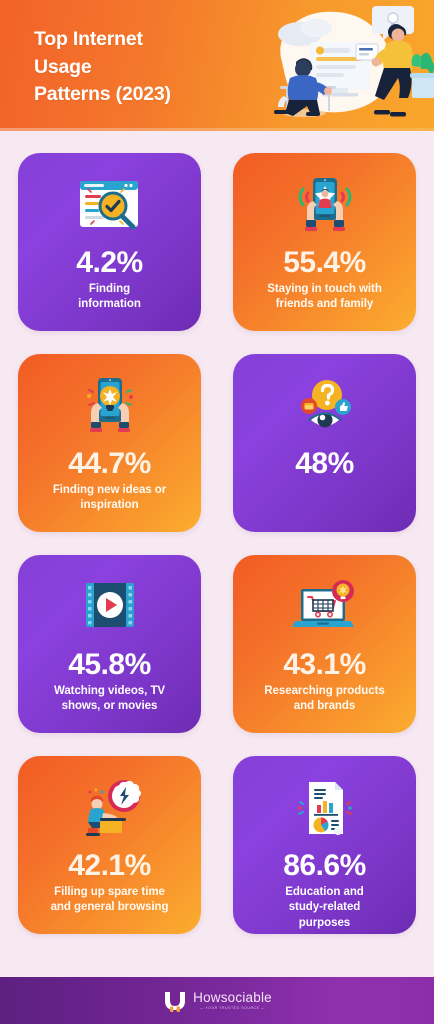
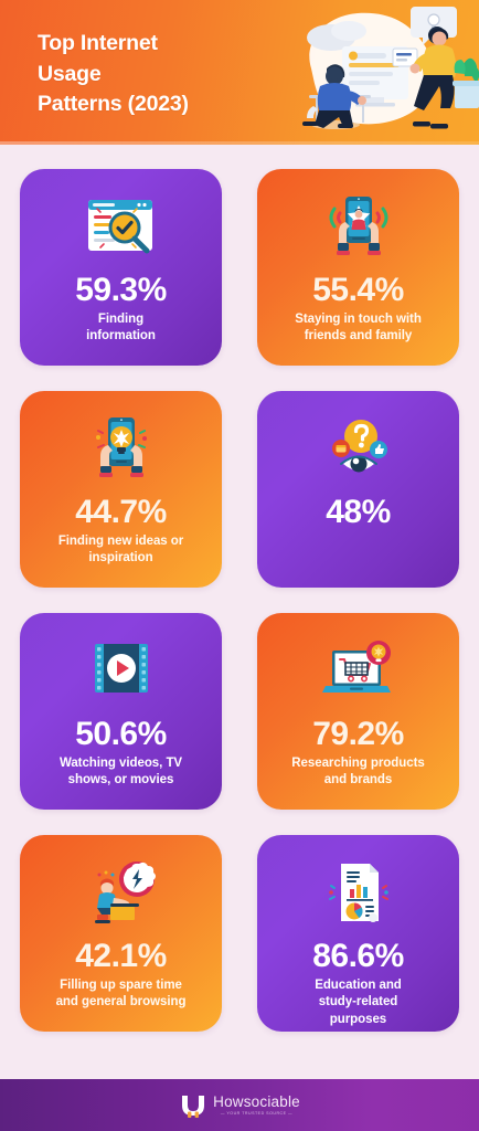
  Top Internet
  Usage
  Patterns (2023)
- 4.2%
+ 59.3%
  Finding
  information
  55.4%
  Staying in touch with
  friends and family
  44.7%
  Finding new ideas or
  inspiration
  48%
- 45.8%
+ 50.6%
  Watching videos, TV
  shows, or movies
- 43.1%
+ 79.2%
  Researching products
  and brands
  42.1%
  Filling up spare time
  and general browsing
  86.6%
  Education and
  study-related
  purposes
  Howsociable
